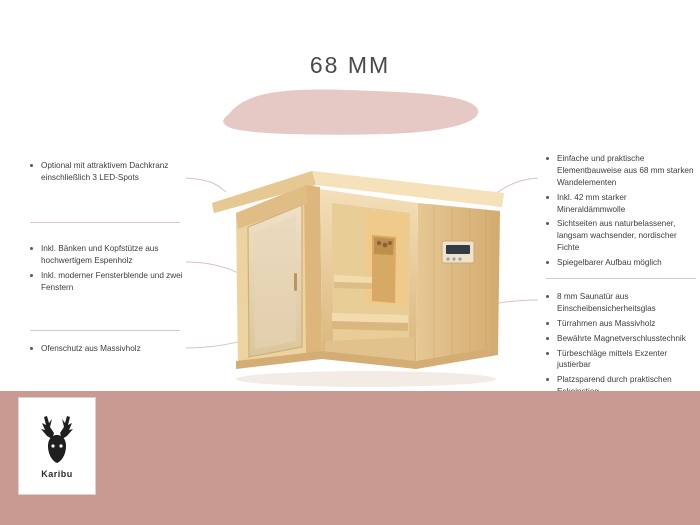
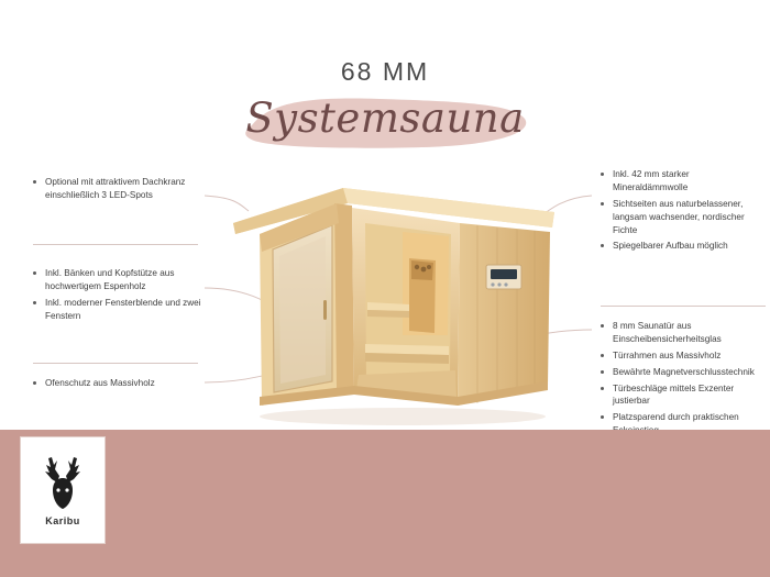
  68 MM
+ Systemsauna
  Optional mit attraktivem Dachkranz einschließlich 3 LED-Spots
  Inkl. Bänken und Kopfstütze aus hochwertigem Espenholz
  Inkl. moderner Fensterblende und zwei Fenstern
  Ofenschutz aus Massivholz
- Einfache und praktische Elementbauweise aus 68 mm starken Wandelementen
  Inkl. 42 mm starker Mineraldämmwolle
  Sichtseiten aus naturbelassener, langsam wachsender, nordischer Fichte
  Spiegelbarer Aufbau möglich
  8 mm Saunatür aus Einscheibensicherheitsglas
  Türrahmen aus Massivholz
  Bewährte Magnetverschlusstechnik
  Türbeschläge mittels Exzenter justierbar
  Platzsparend durch praktischen
  Karibu
